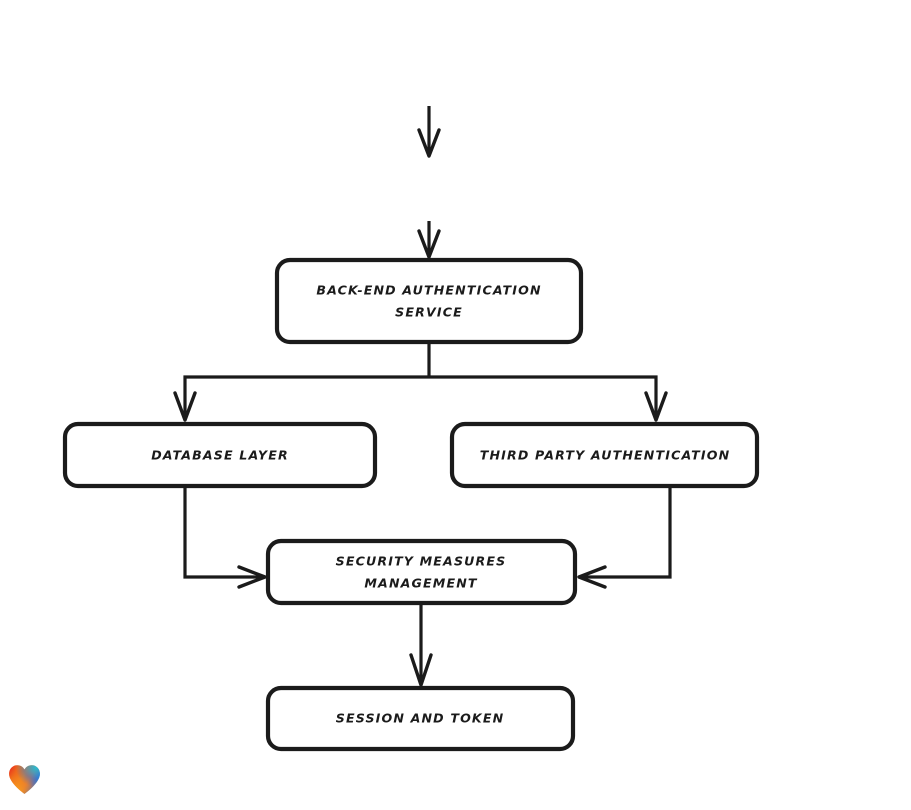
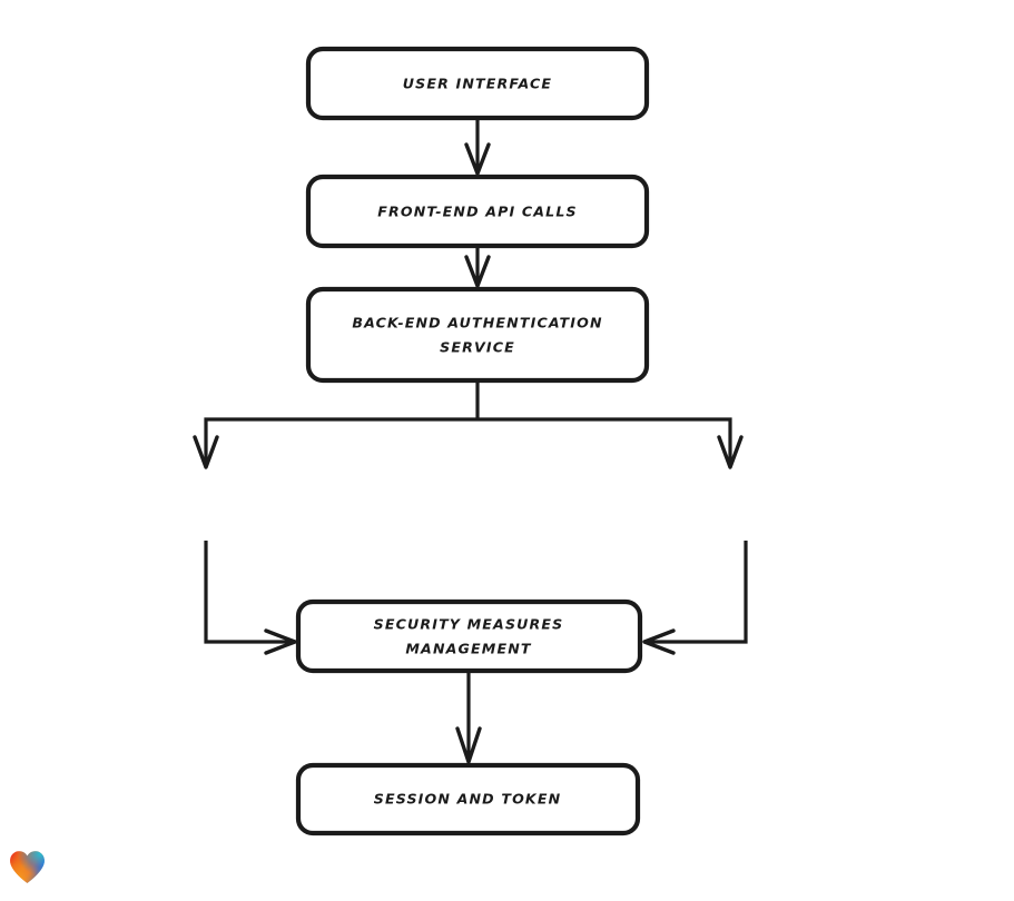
+ USER INTERFACE
+ FRONT-END API CALLS
  BACK-END AUTHENTICATION
  SERVICE
- DATABASE LAYER
- THIRD PARTY AUTHENTICATION
  SECURITY MEASURES
  MANAGEMENT
  SESSION AND TOKEN
